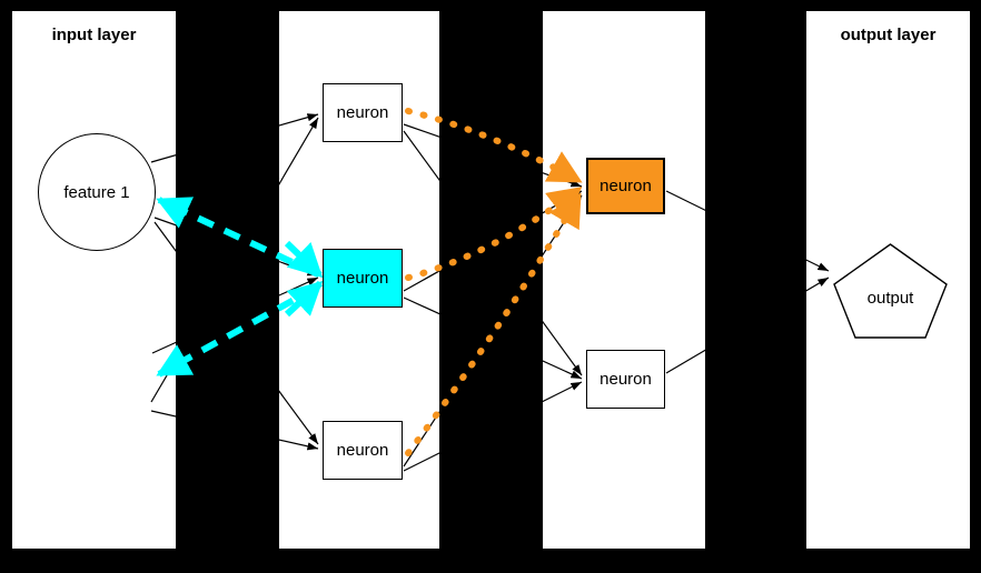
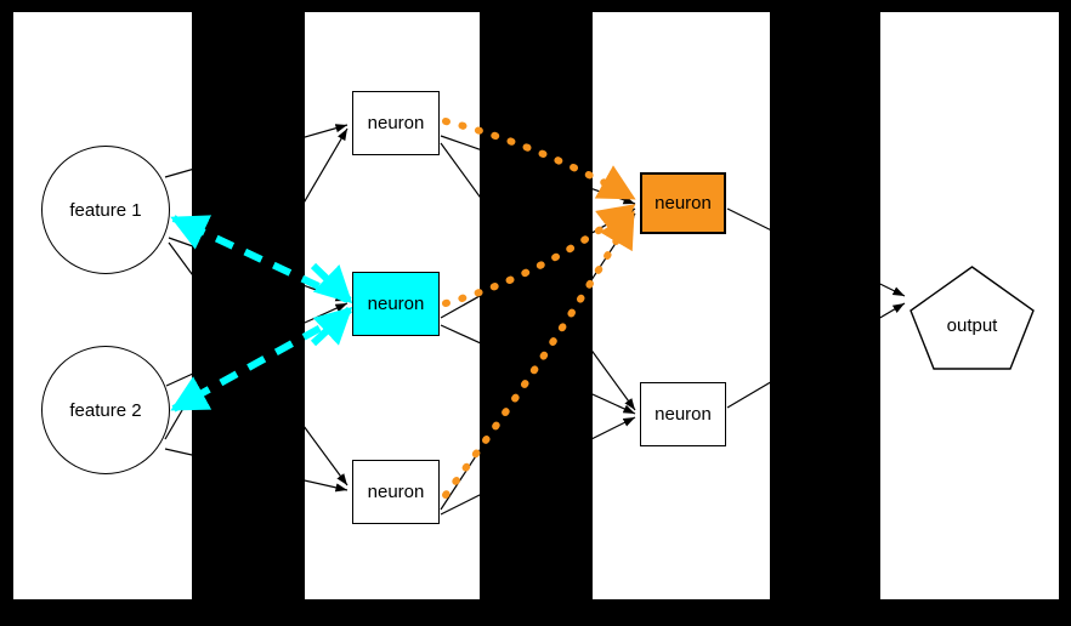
- input layer
- output layer
  feature 1
+ feature 2
  neuron
  neuron
  neuron
  neuron
  neuron
  output
